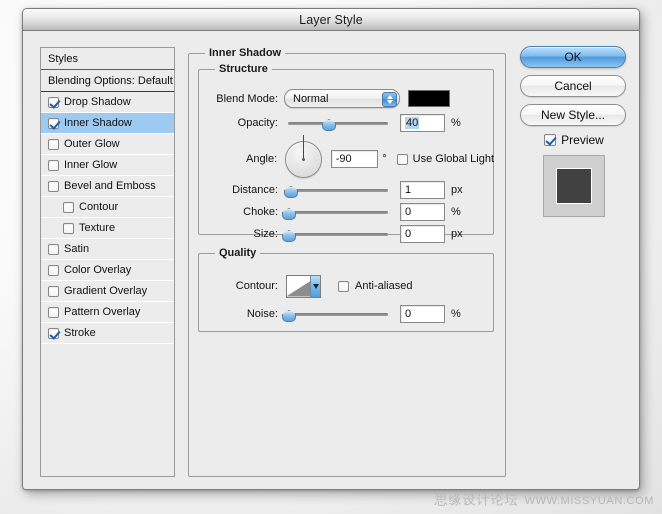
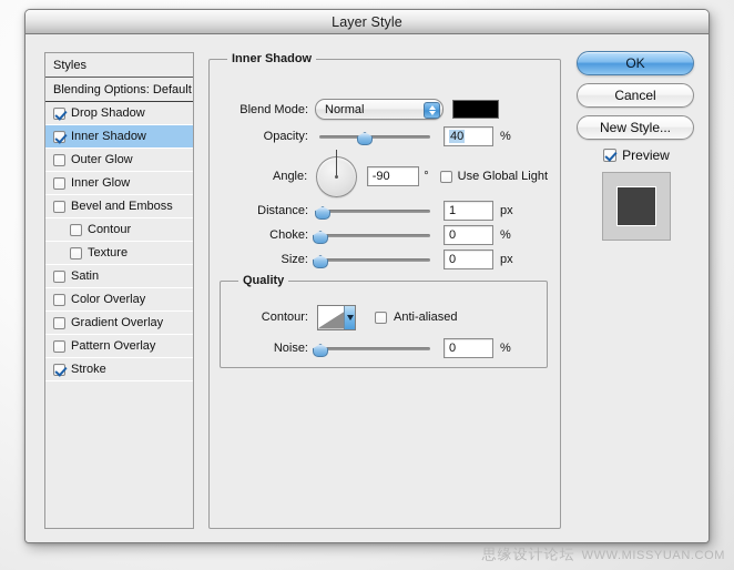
  Layer Style
  Styles
  Blending Options: Default
  Drop Shadow
  Inner Shadow
  Outer Glow
  Inner Glow
  Bevel and Emboss
  Contour
  Texture
  Satin
  Color Overlay
  Gradient Overlay
  Pattern Overlay
  Stroke
  Inner Shadow
- Structure
  Blend Mode:
  Normal
  Opacity:
  40
  %
  Angle:
  -90
  °
  Use Global Light
  Distance:
  1
  px
  Choke:
  0
  %
  Size:
  0
  px
  Quality
  Contour:
  Anti-aliased
  Noise:
  0
  %
  OK
  Cancel
  New Style...
  Preview
  思缘设计论坛
  WWW.MISSYUAN.COM
